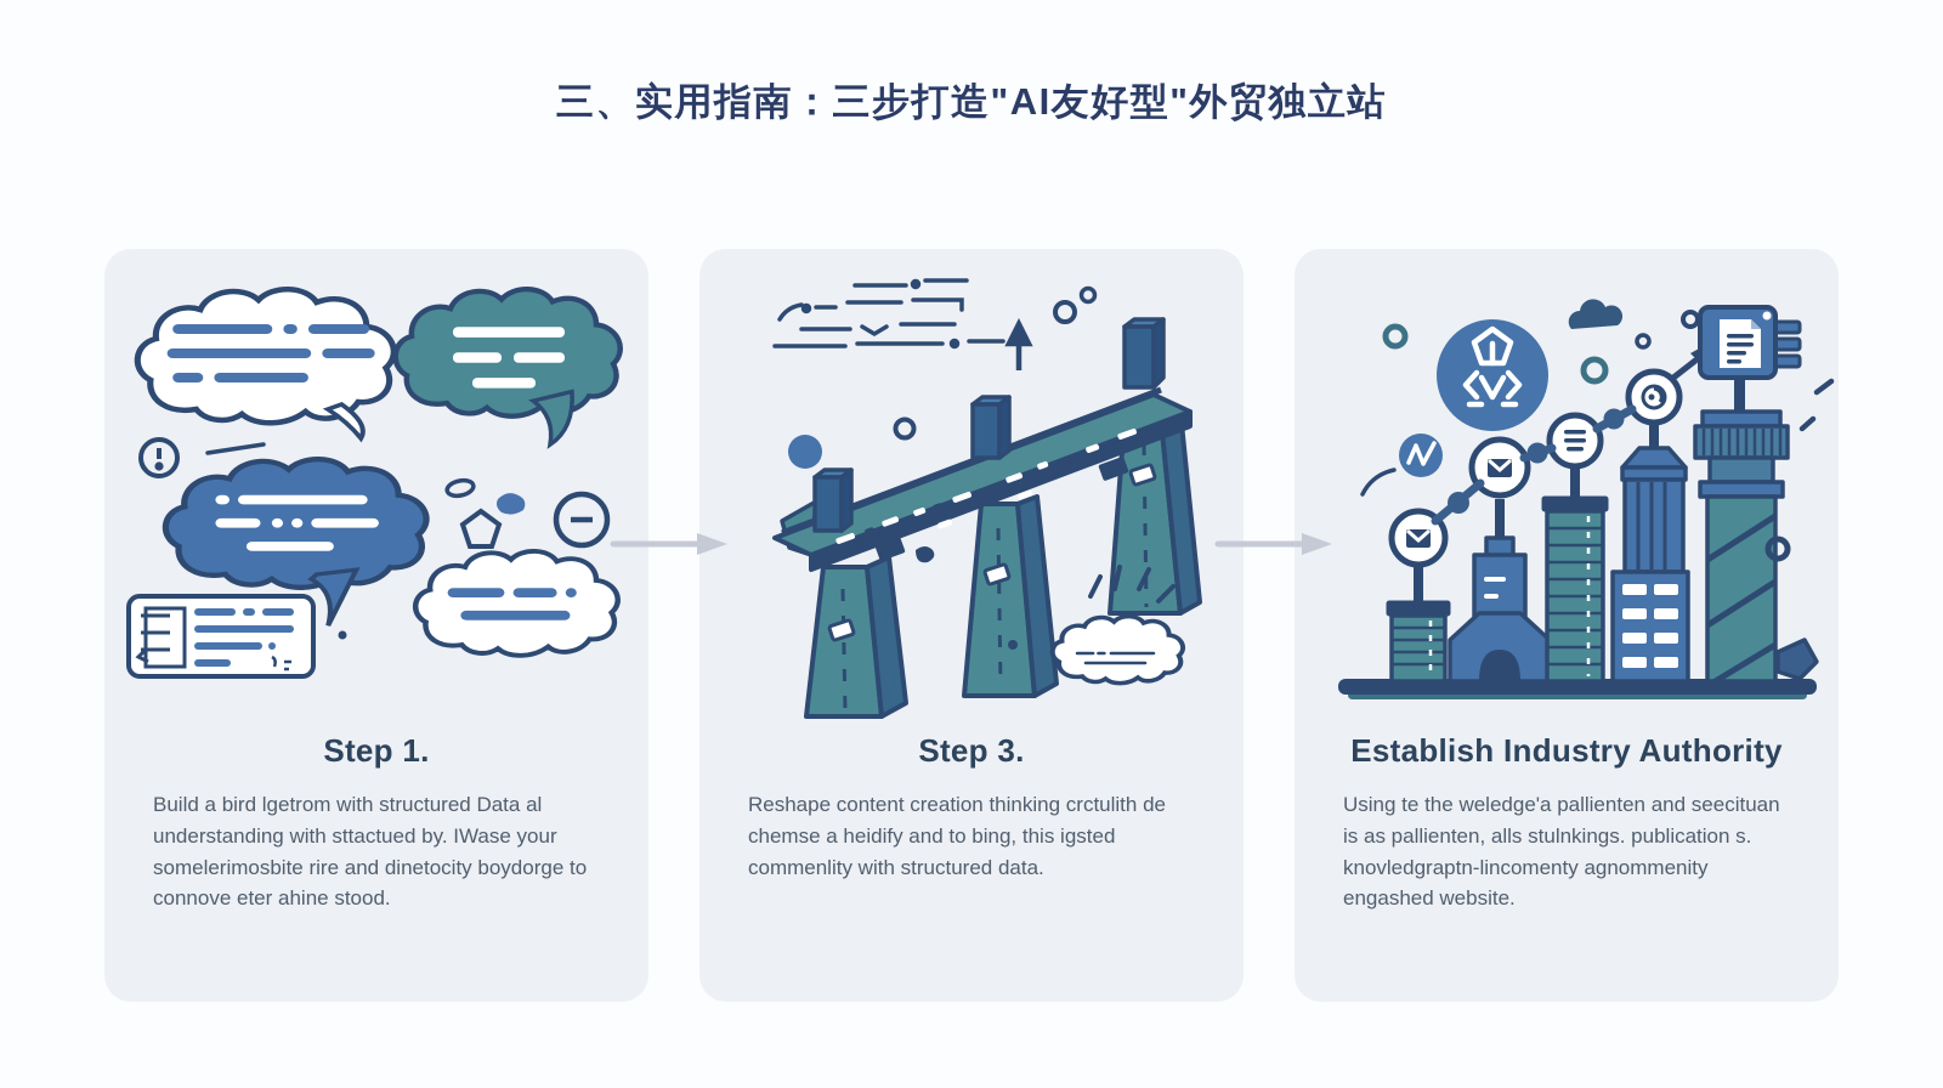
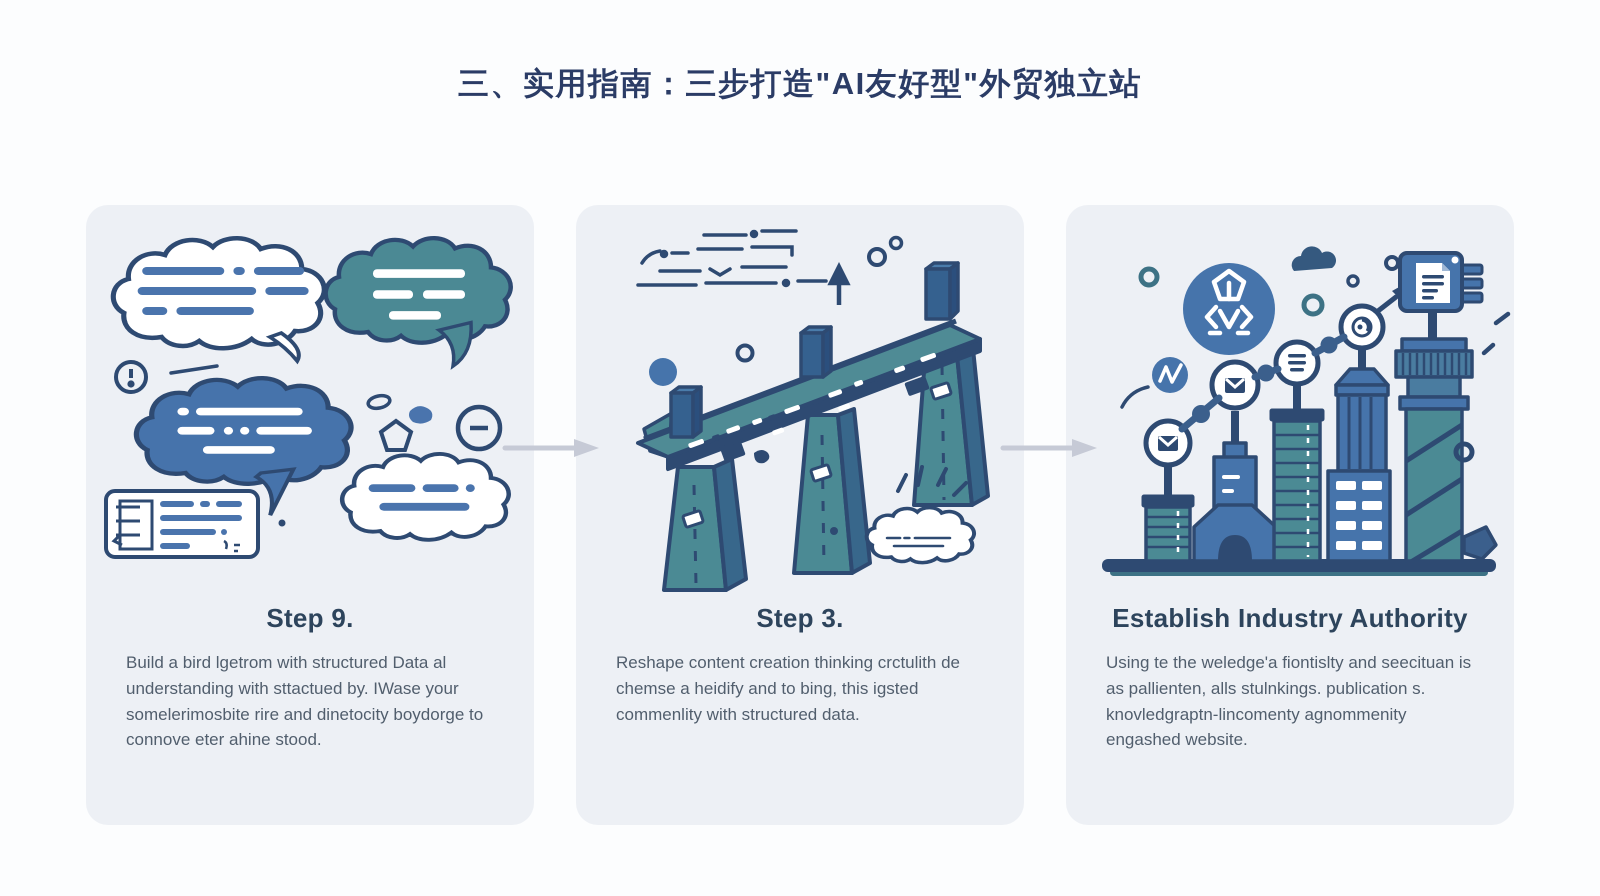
  三、实用指南：三步打造"AI友好型"外贸独立站
- Step 1.
+ Step 9.
  Build a bird lgetrom with structured Data al understanding with sttactued by. IWase your somelerimosbite rire and dinetocity boydorge to connove eter ahine stood.
  Step 3.
  Reshape content creation thinking crctulith de chemse a heidify and to bing, this igsted commenlity with structured data.
  Establish Industry Authority
- Using te the weledge'a pallienten and seecituan is as pallienten, alls stulnkings. publication s. knovledgraptn-lincomenty agnommenity engashed website.
+ Using te the weledge'a fiontislty and seecituan is as pallienten, alls stulnkings. publication s. knovledgraptn-lincomenty agnommenity engashed website.
